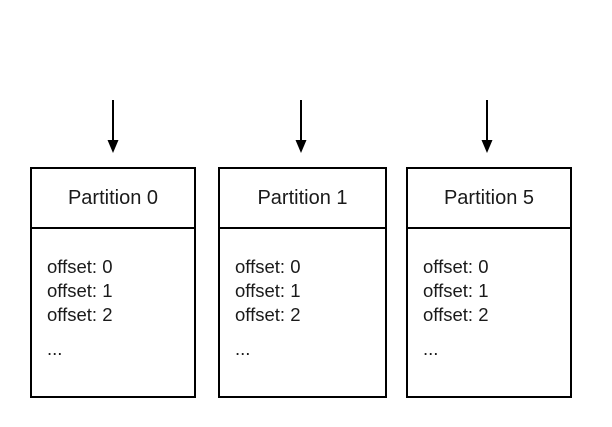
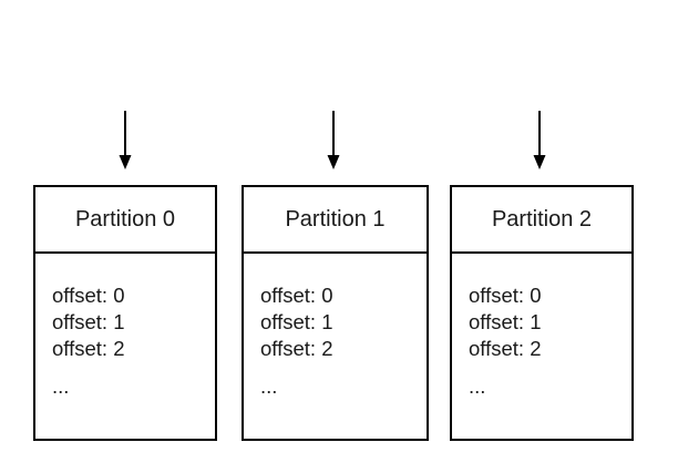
  Partition 0
  offset: 0
  offset: 1
  offset: 2
  ...
  Partition 1
  offset: 0
  offset: 1
  offset: 2
  ...
- Partition 5
+ Partition 2
  offset: 0
  offset: 1
  offset: 2
  ...
